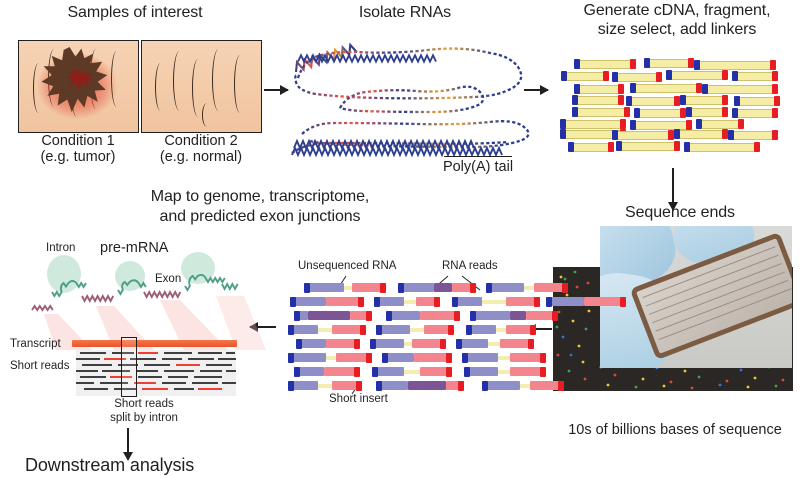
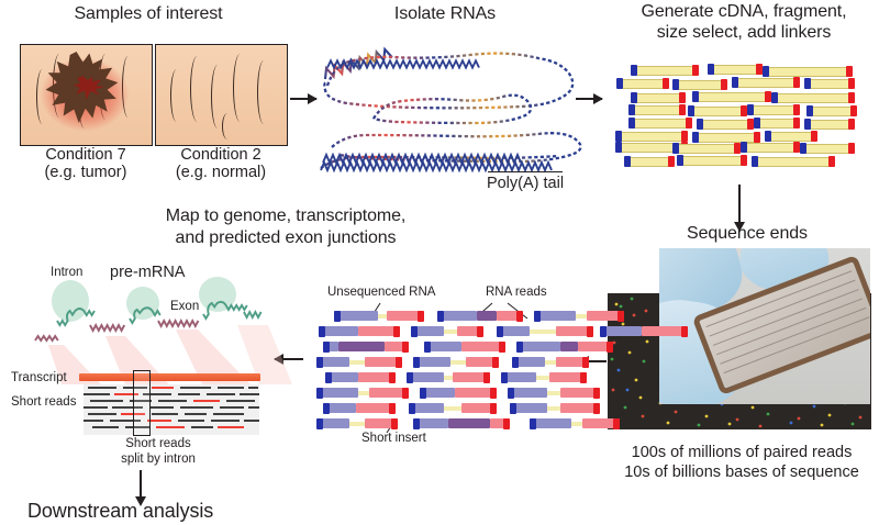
  Samples of interest
- Condition 1
+ Condition 7
  (e.g. tumor)
  Condition 2
  (e.g. normal)
  Isolate RNAs
  Poly(A) tail
  Generate cDNA, fragment,
  size select, add linkers
  Sequence ends
+ 100s of millions of paired reads
  10s of billions bases of sequence
  Unsequenced RNA
  RNA reads
  Short insert
  Map to genome, transcriptome,
  and predicted exon junctions
  Intron
  pre-mRNA
  Exon
  Transcript
  Short reads
  Short reads
  split by intron
  Downstream analysis
